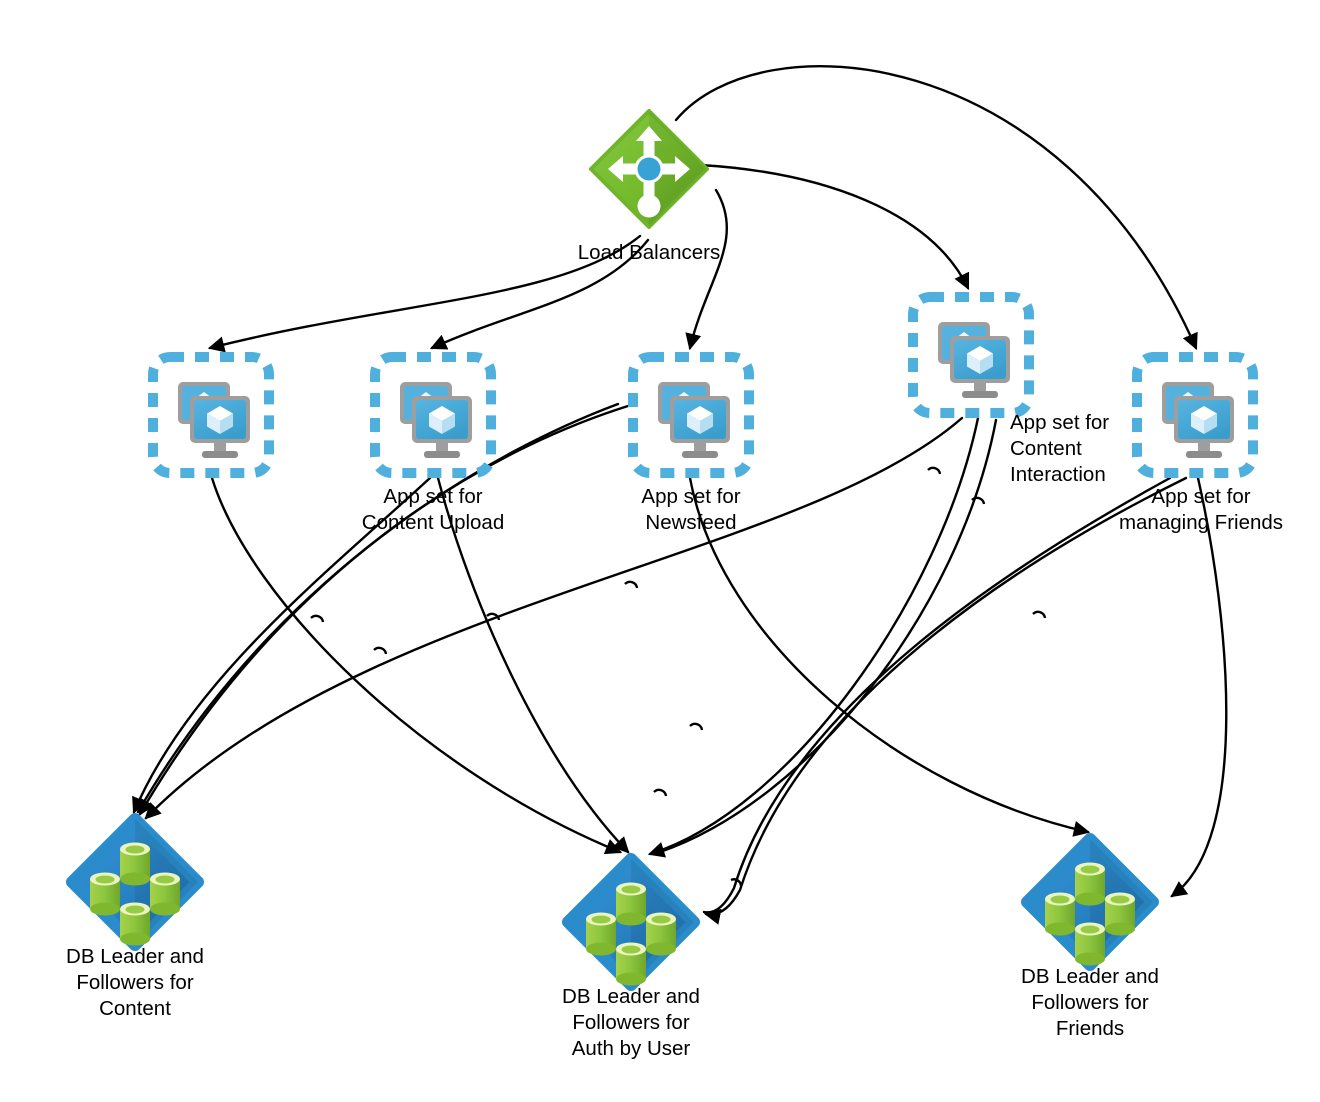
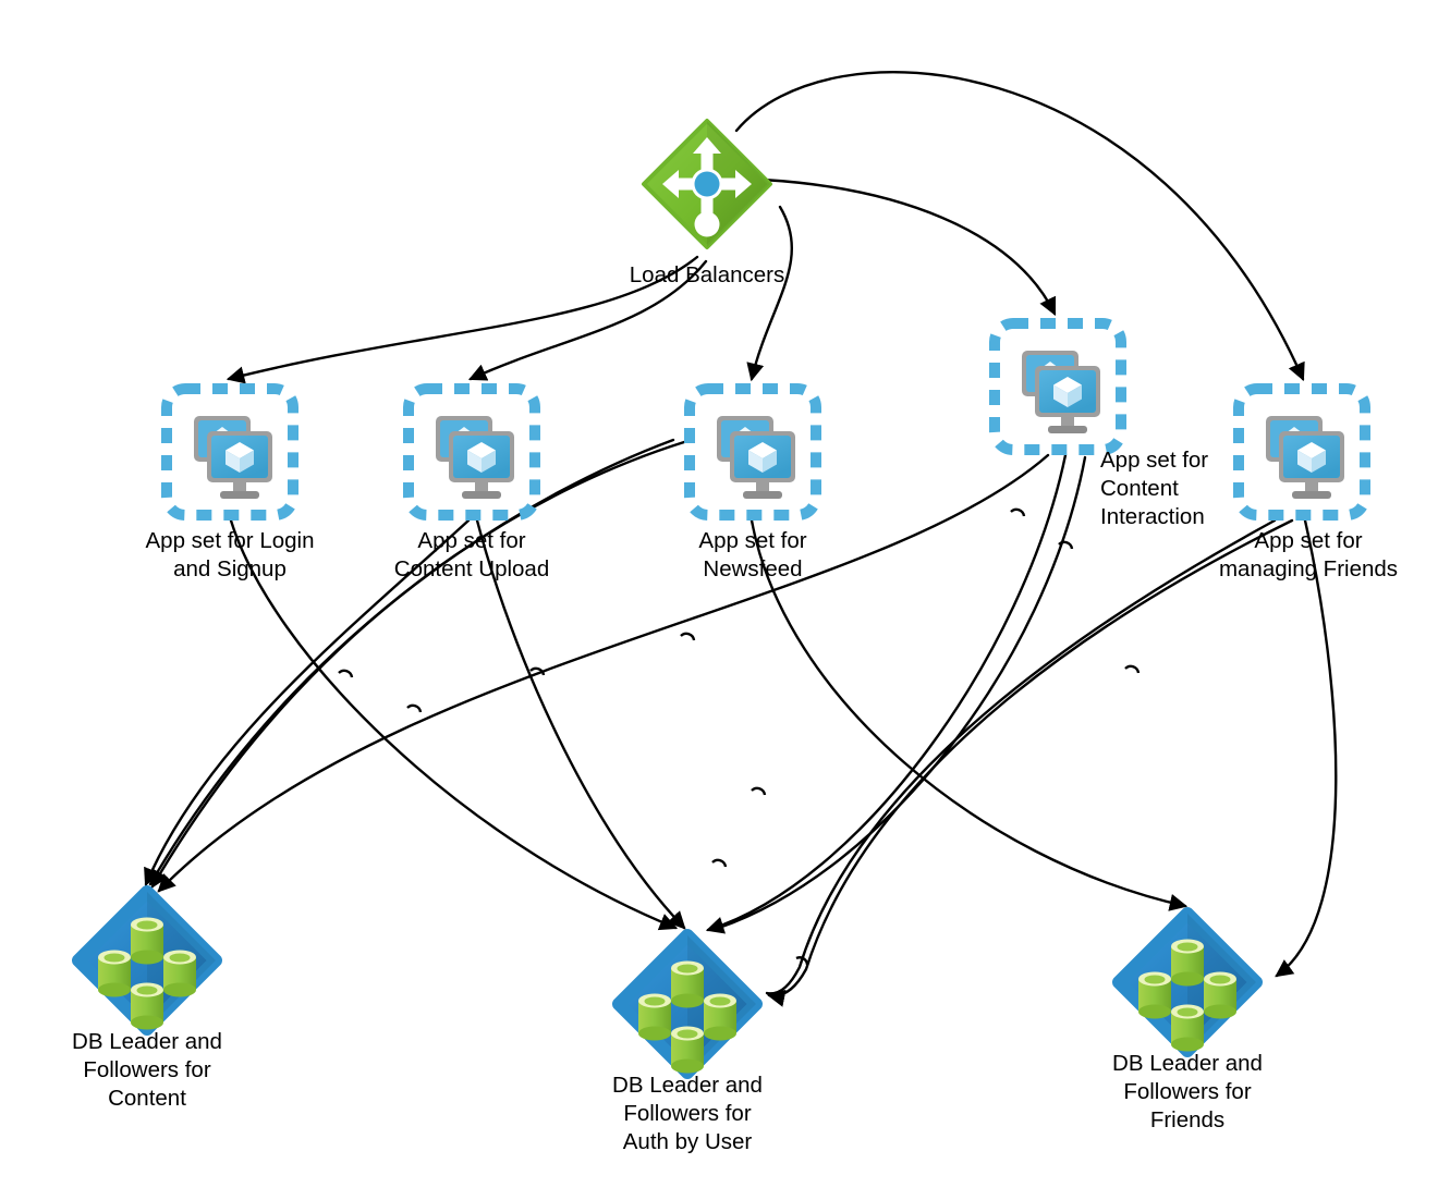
  Load Balancers
+ App set for Login
+ and Signup
  App set for
  Content Upload
  App set for
  Newsfeed
  App set for
  Content
  Interaction
  App set for
  managing Friends
  DB Leader and
  Followers for
  Content
  DB Leader and
  Followers for
  Auth by User
  DB Leader and
  Followers for
  Friends
